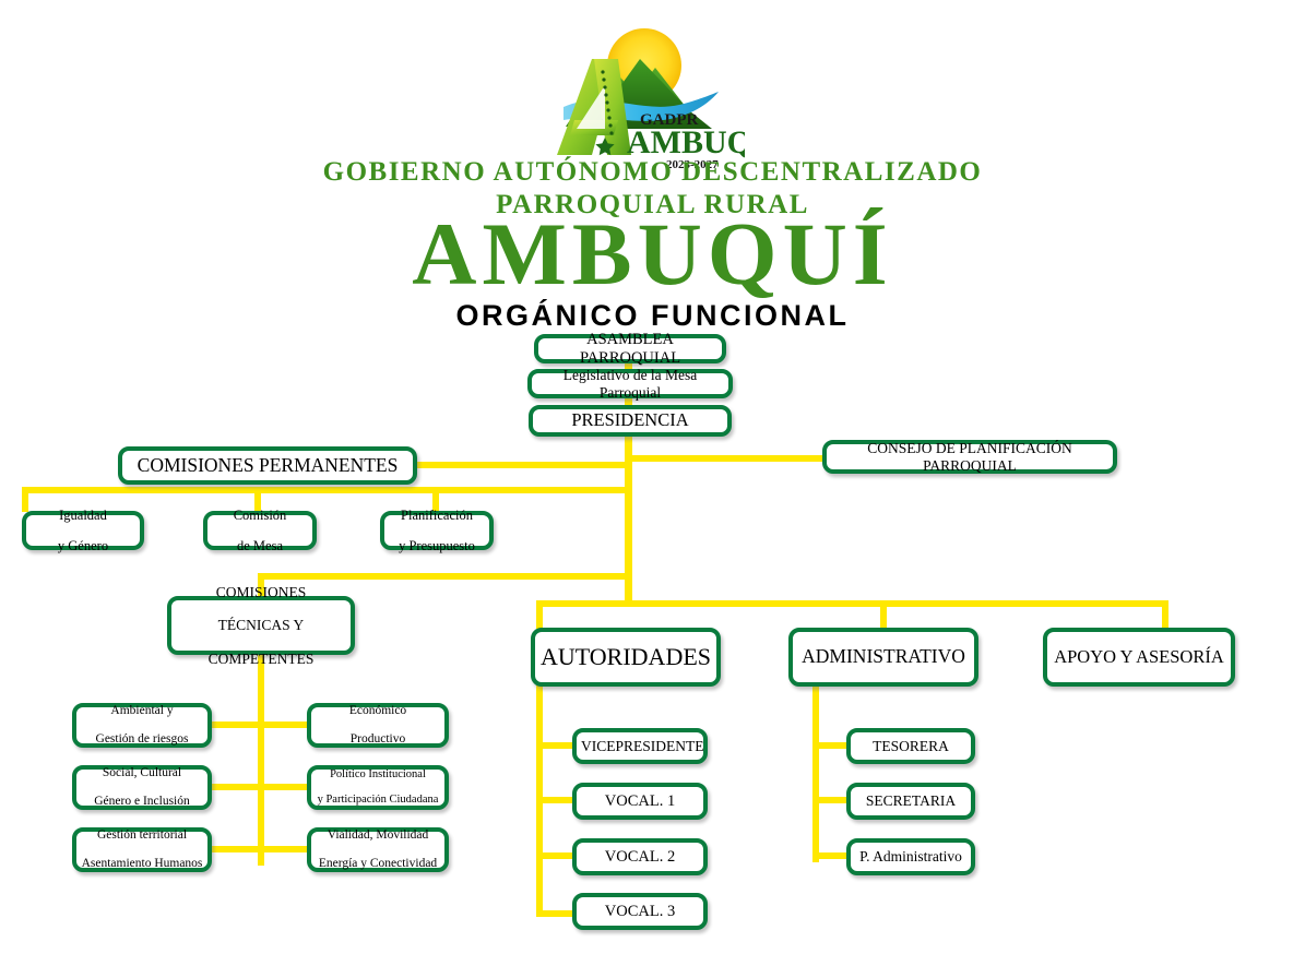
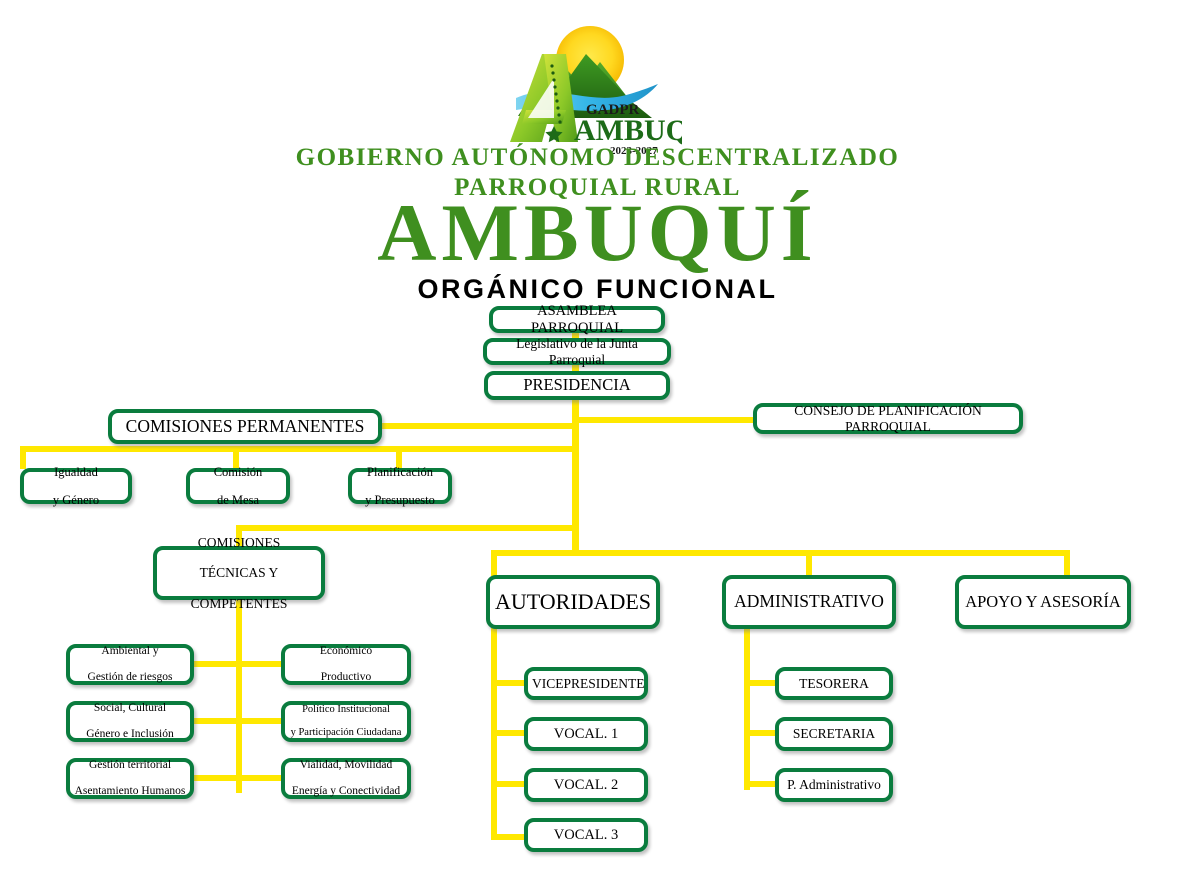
  GADPR
  AMBUQ
  2023-2027
  GOBIERNO AUTÓNOMO DESCENTRALIZADO
  PARROQUIAL RURAL
  AMBUQUÍ
  ORGÁNICO FUNCIONAL
  ASAMBLEA PARROQUIAL
- Legislativo de la Mesa Parroquial
+ Legislativo de la Junta Parroquial
  PRESIDENCIA
  COMISIONES PERMANENTES
  CONSEJO DE PLANIFICACIÓN PARROQUIAL
  Igualdad
  y Género
  Comisión
  de Mesa
  Planificación
  y Presupuesto
  COMISIONES
  TÉCNICAS Y
  COMPETENTES
  Ambiental y
  Gestión de riesgos
  Social, Cultural
  Género e Inclusión
  Gestión territorial
  Asentamiento Humanos
  Económico
  Productivo
  Político Institucional
  y Participación Ciudadana
  Vialidad, Movilidad
  Energía y Conectividad
  AUTORIDADES
  ADMINISTRATIVO
  APOYO Y ASESORÍA
  VICEPRESIDENTE
  VOCAL. 1
  VOCAL. 2
  VOCAL. 3
  TESORERA
  SECRETARIA
  P. Administrativo
